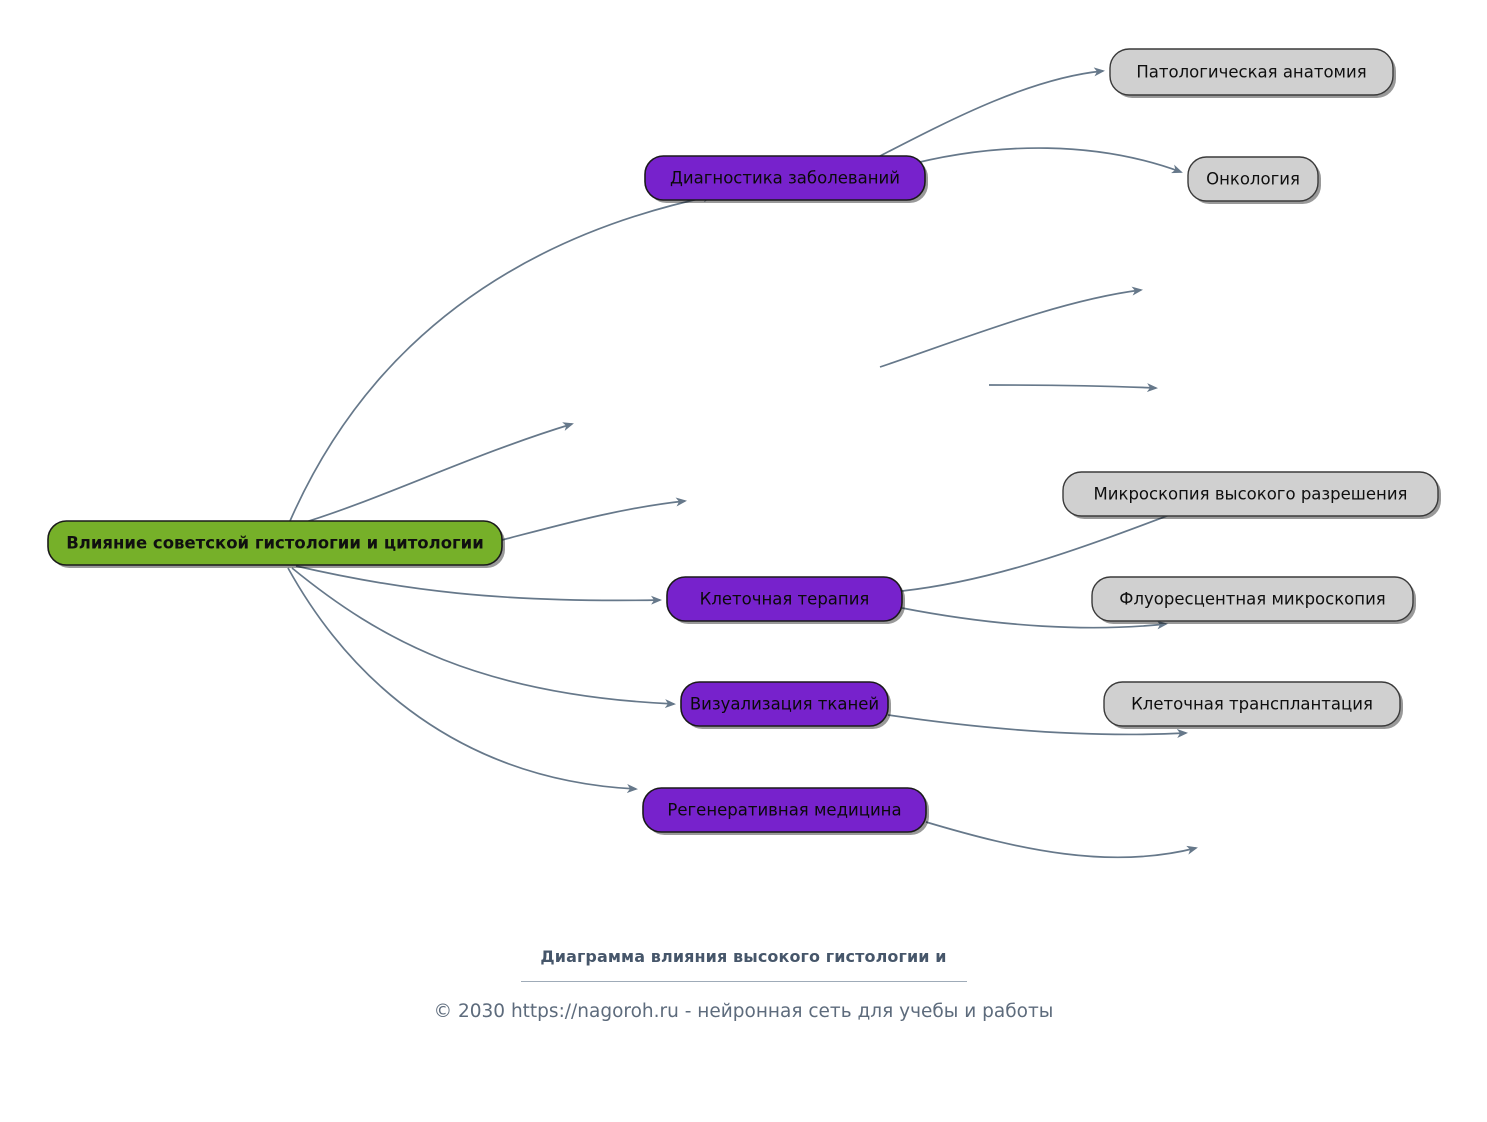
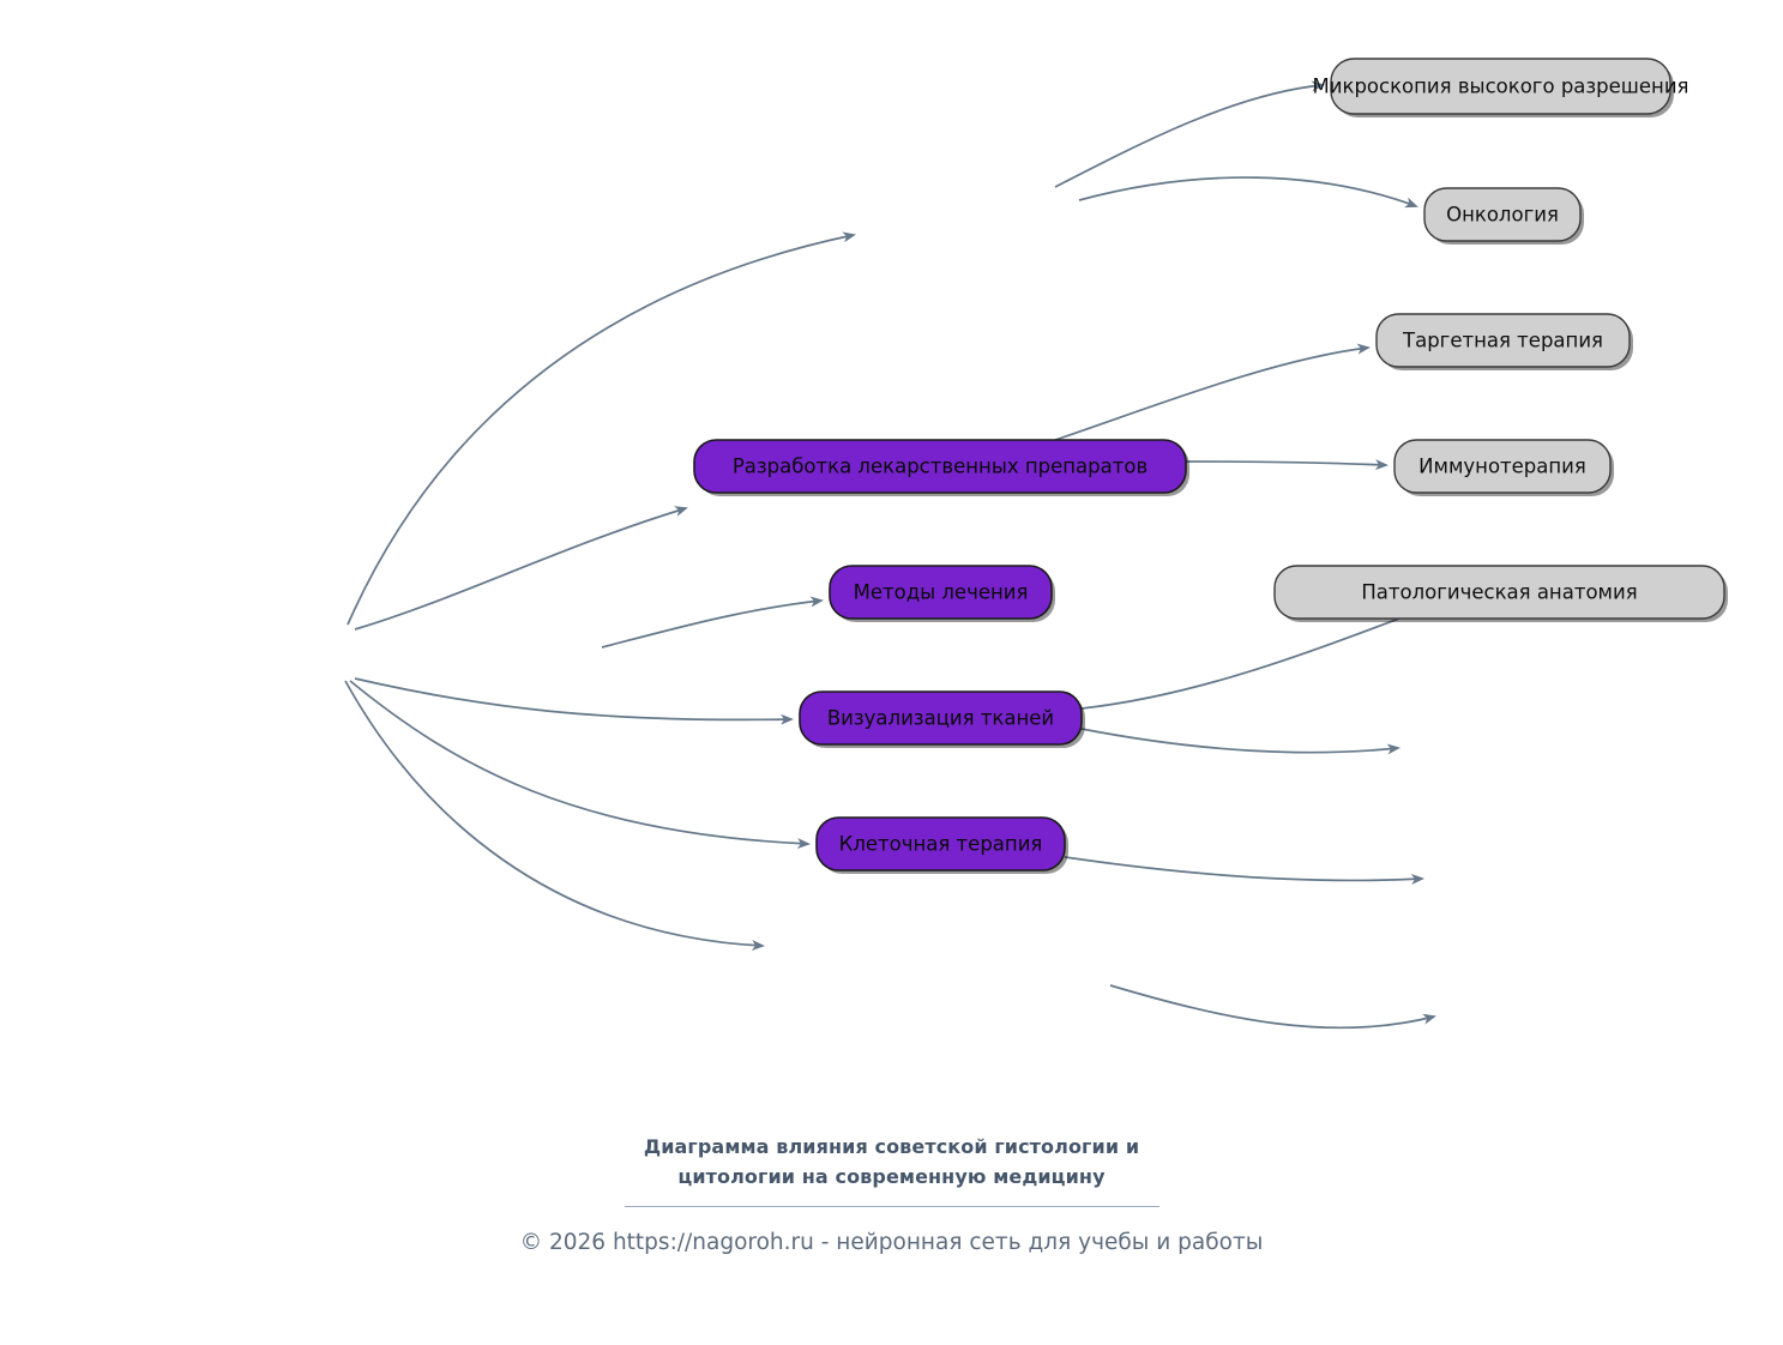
- Влияние советской гистологии и цитологии
- Диагностика заболеваний
- Патологическая анатомия
+ Микроскопия высокого разрешения
  Онкология
+ Разработка лекарственных препаратов
+ Таргетная терапия
+ Иммунотерапия
+ Методы лечения
- Клеточная терапия
+ Визуализация тканей
- Микроскопия высокого разрешения
+ Патологическая анатомия
- Флуоресцентная микроскопия
- Визуализация тканей
+ Клеточная терапия
- Клеточная трансплантация
- Регенеративная медицина
- Диаграмма влияния высокого гистологии и
+ Диаграмма влияния советской гистологии и
+ цитологии на современную медицину
- © 2030 https://nagoroh.ru - нейронная сеть для учебы и работы
+ © 2026 https://nagoroh.ru - нейронная сеть для учебы и работы
